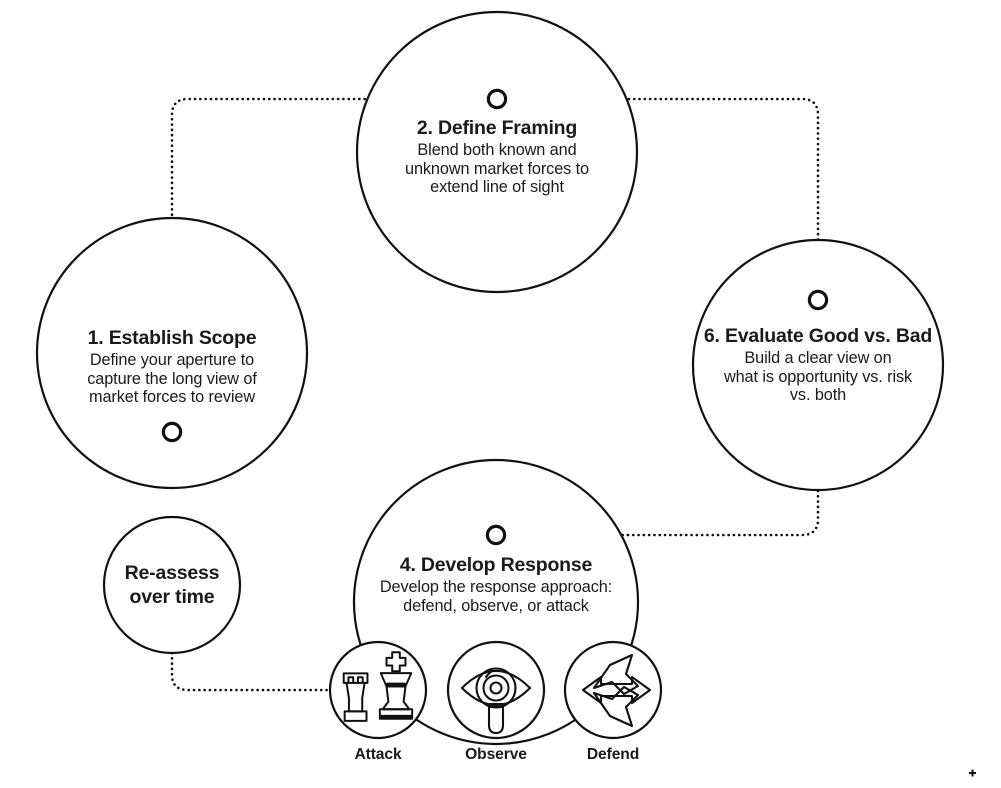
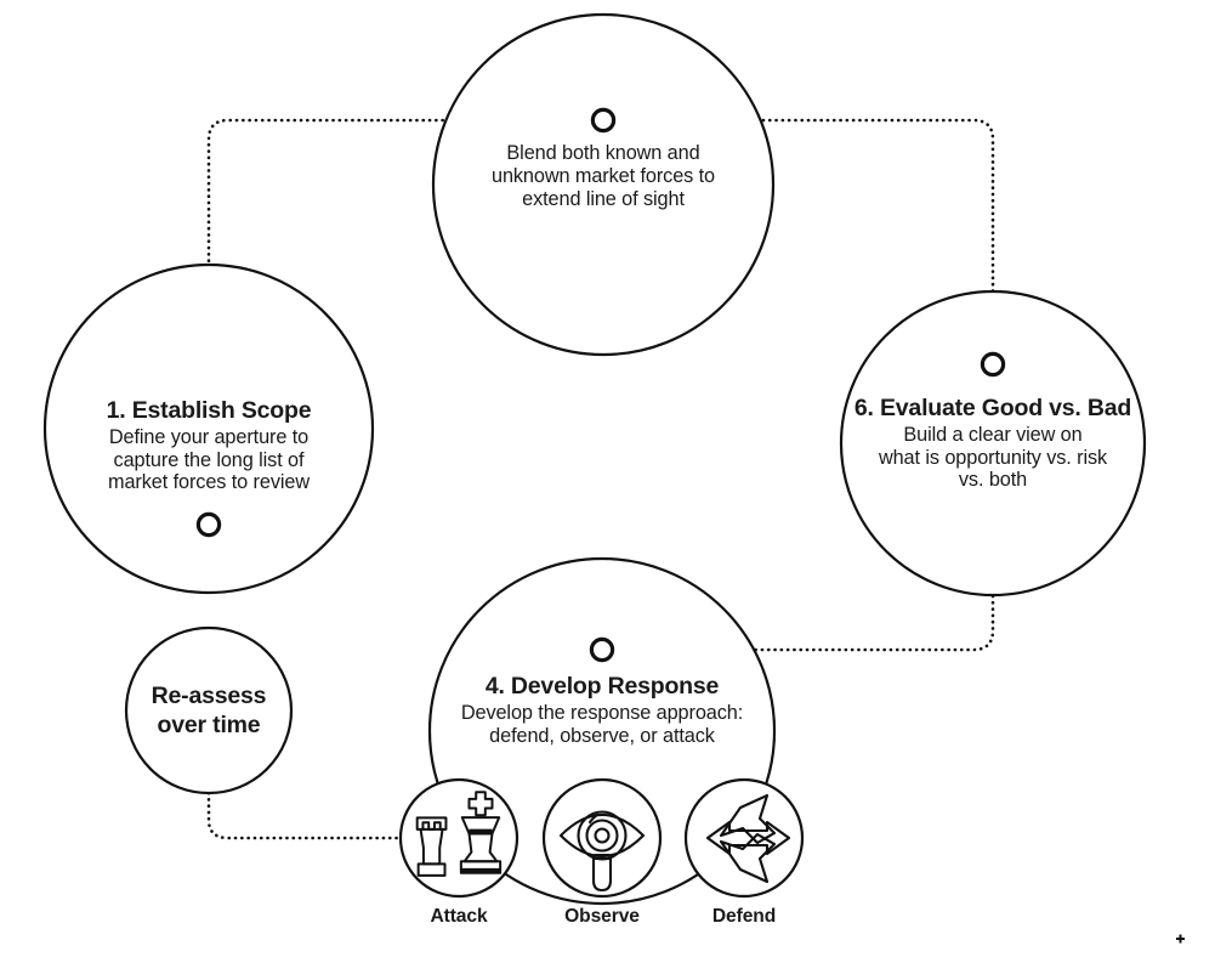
  1. Establish Scope
  Define your aperture to
- capture the long view of
+ capture the long list of
  market forces to review
- 2. Define Framing
  Blend both known and
  unknown market forces to
  extend line of sight
  6. Evaluate Good vs. Bad
  Build a clear view on
  what is opportunity vs. risk
  vs. both
  4. Develop Response
  Develop the response approach:
  defend, observe, or attack
  Re-assess
  over time
  Attack
  Observe
  Defend
